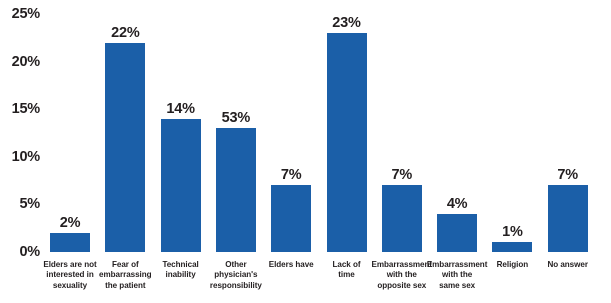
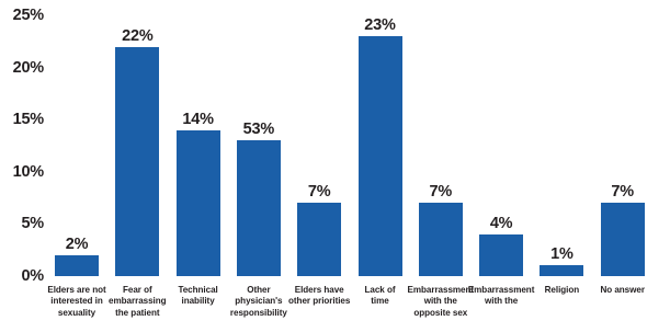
  25%
  20%
  15%
  10%
  5%
  0%
  2%
  Elders are not
  interested in
  sexuality
  22%
  Fear of
  embarrassing
  the patient
  14%
  Technical
  inability
  53%
  Other
  physician's
  responsibility
  7%
  Elders have
+ other priorities
  23%
  Lack of
  time
  7%
  Embarrassment
  with the
  opposite sex
  4%
  Embarrassment
  with the
- same sex
  1%
  Religion
  7%
  No answer
